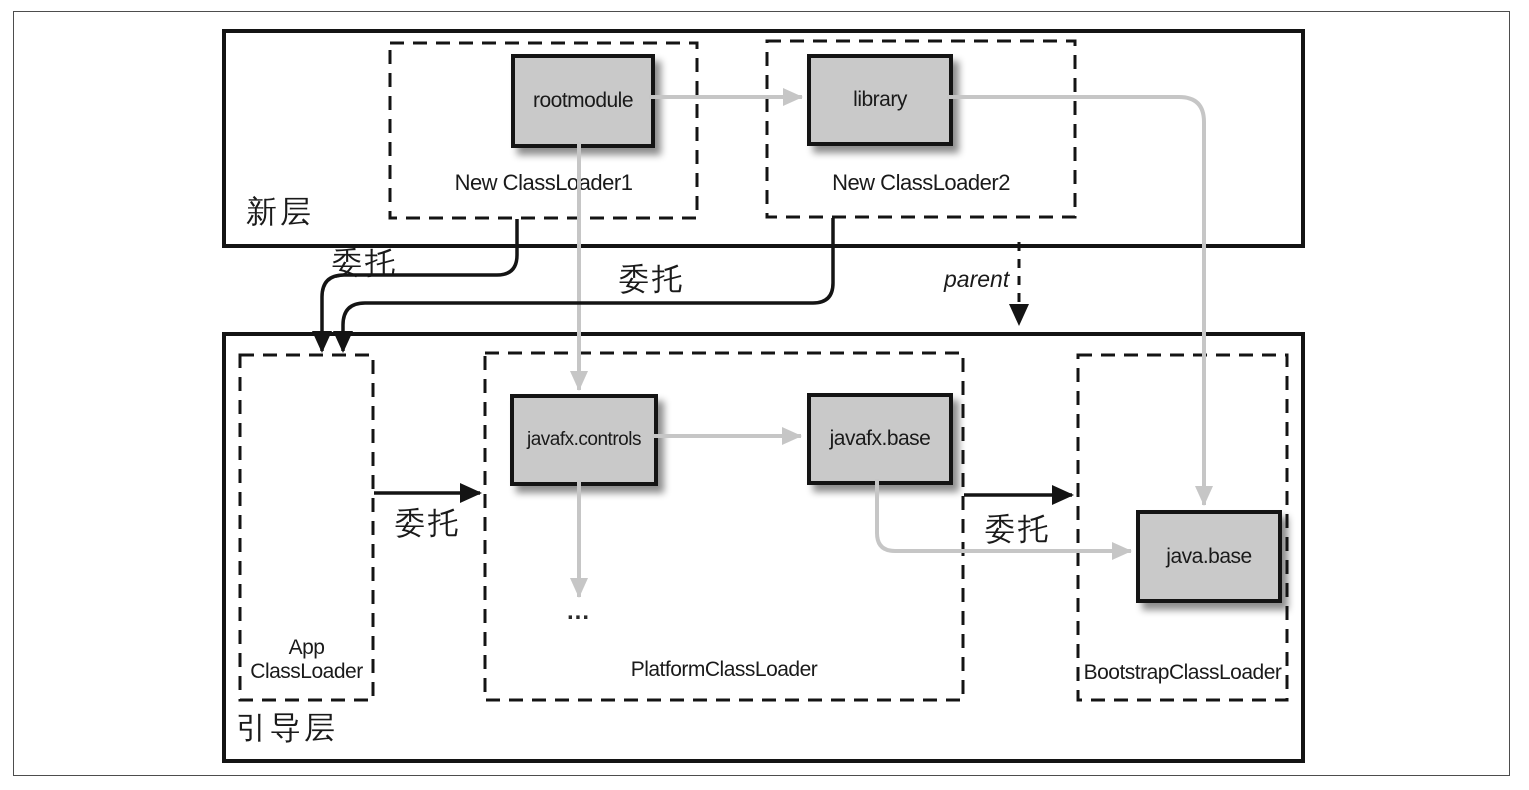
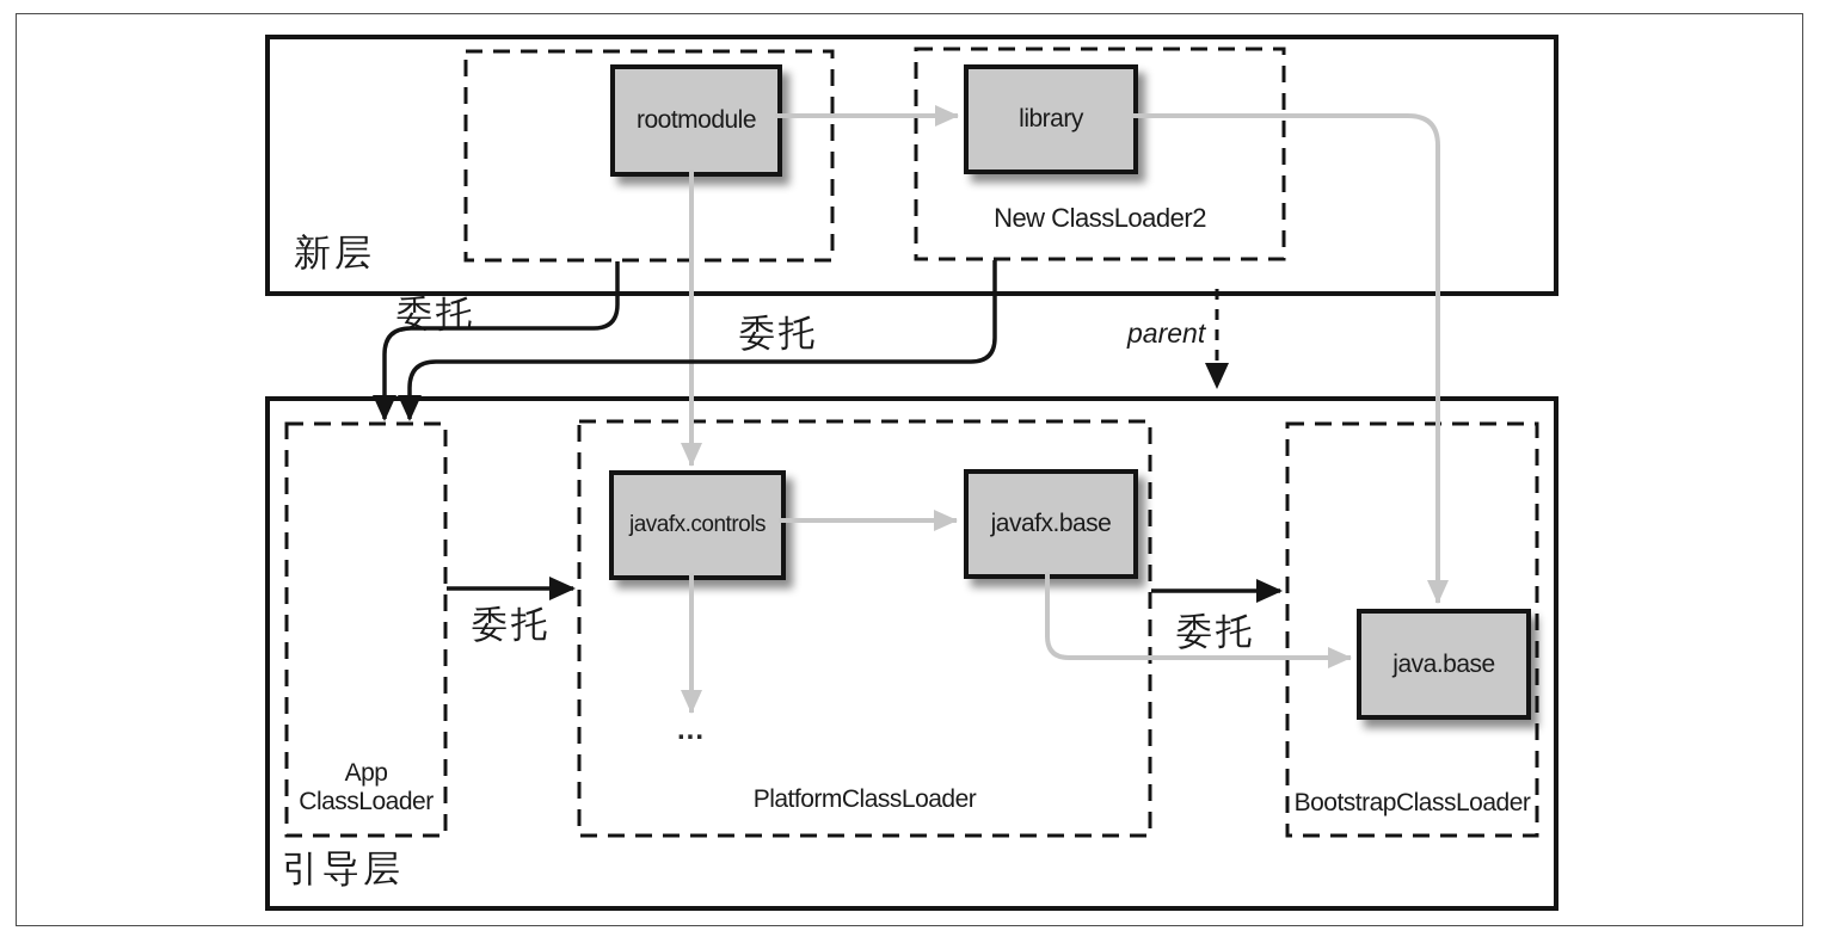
  rootmodule
  library
  javafx.controls
  javafx.base
  java.base
- New ClassLoader1
  New ClassLoader2
  App
  ClassLoader
  PlatformClassLoader
  BootstrapClassLoader
  新层
  引导层
  委托
  委托
  委托
  委托
  parent
  ...
